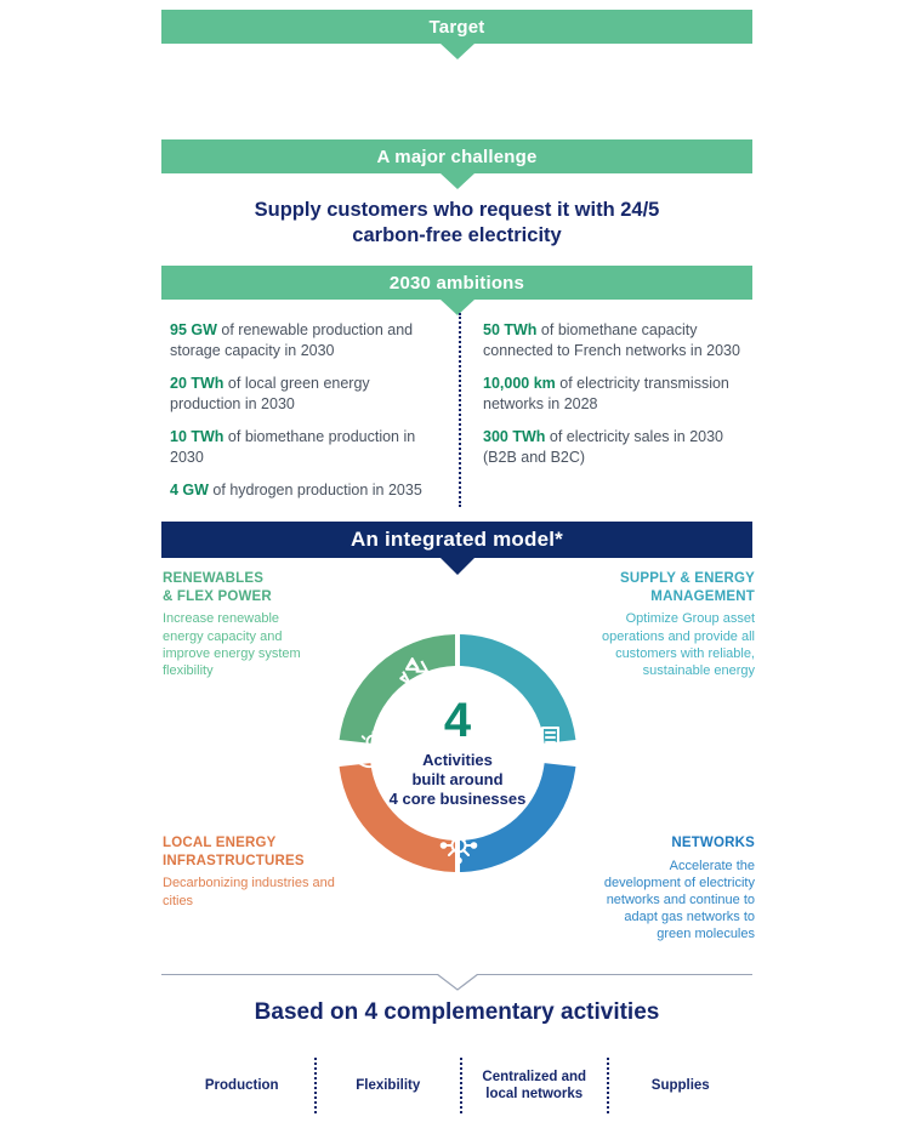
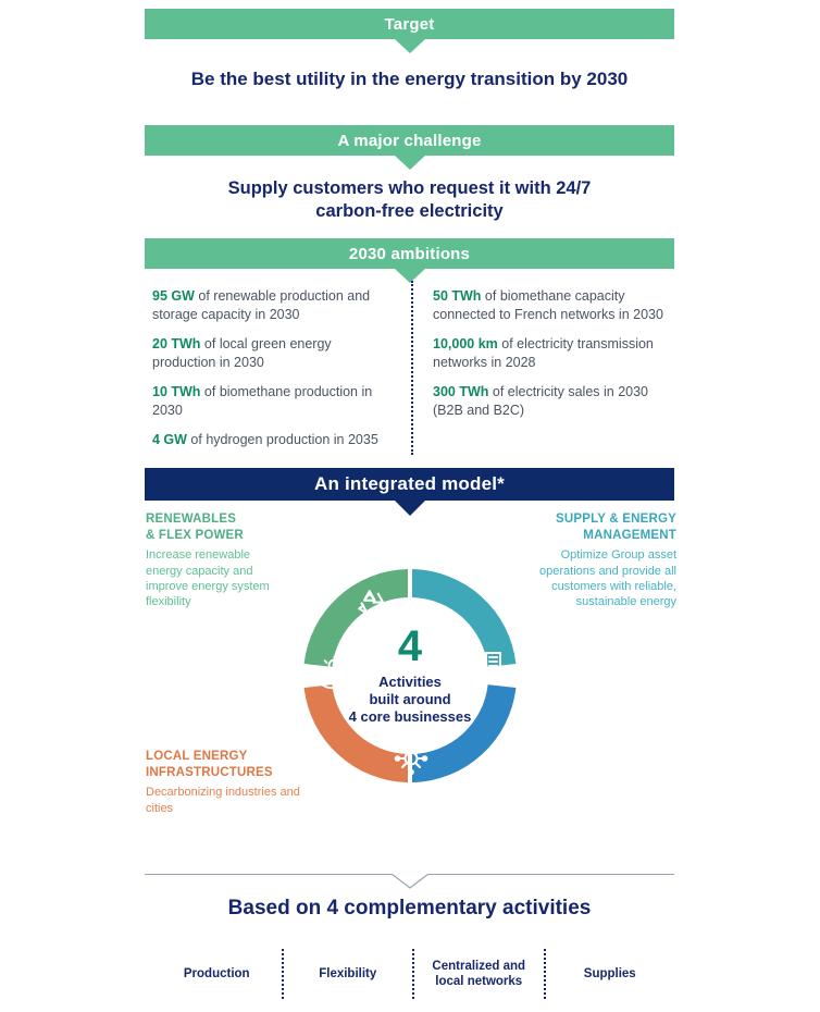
  Target
+ Be the best utility in the energy transition by 2030
  A major challenge
- Supply customers who request it with 24/5
+ Supply customers who request it with 24/7
  carbon-free electricity
  2030 ambitions
  95 GW of renewable production and storage capacity in 2030
  20 TWh of local green energy production in 2030
  10 TWh of biomethane production in 2030
  4 GW of hydrogen production in 2035
  50 TWh of biomethane capacity connected to French networks in 2030
  10,000 km of electricity transmission networks in 2028
  300 TWh of electricity sales in 2030 (B2B and B2C)
  An integrated model*
  RENEWABLES
  & FLEX POWER
  Increase renewable energy capacity and improve energy system flexibility
  SUPPLY & ENERGY
  MANAGEMENT
  Optimize Group asset operations and provide all customers with reliable, sustainable energy
  LOCAL ENERGY
  INFRASTRUCTURES
  Decarbonizing industries and cities
- NETWORKS
- Accelerate the development of electricity networks and continue to adapt gas networks to green molecules
  4
  Activities
  built around
  4 core businesses
  Based on 4 complementary activities
  Production
  Flexibility
  Centralized and local networks
  Supplies
